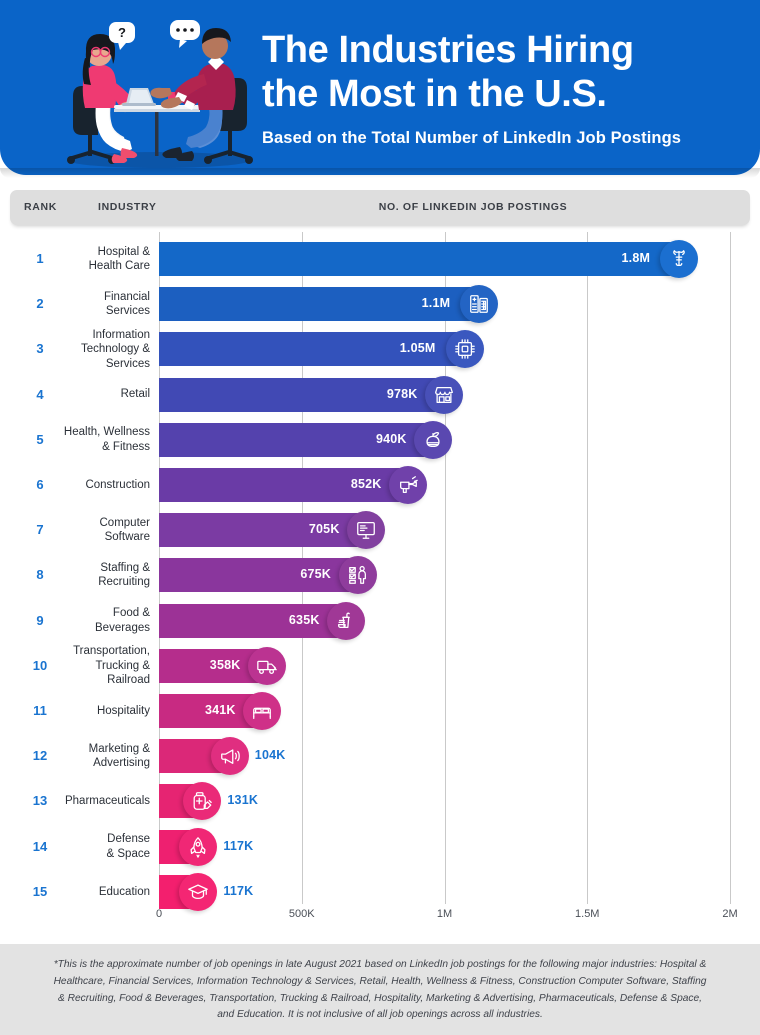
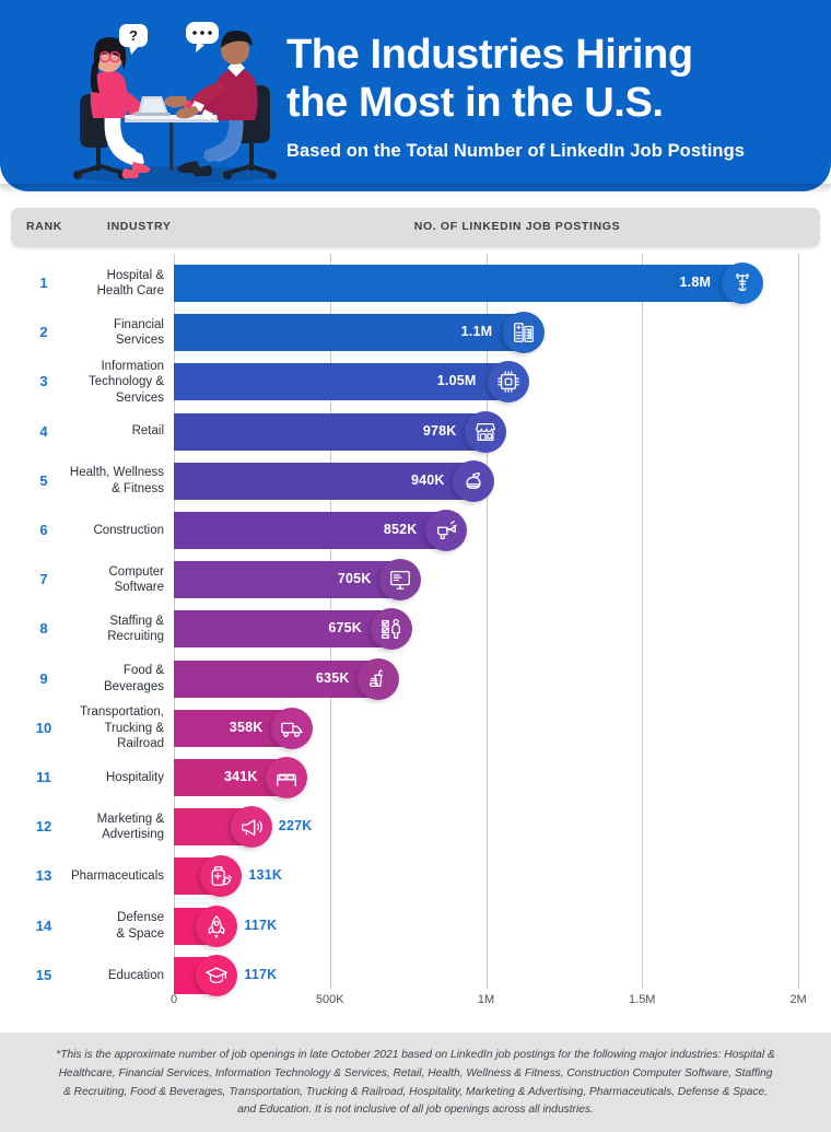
  ?
  The Industries Hiring
  the Most in the U.S.
  Based on the Total Number of LinkedIn Job Postings
  RANK
  INDUSTRY
  NO. OF LINKEDIN JOB POSTINGS
  1
  Hospital &
  Health Care
  1.8M
  2
  Financial
  Services
  1.1M
  3
  Information
  Technology &
  Services
  1.05M
  4
  Retail
  978K
  5
  Health, Wellness
  & Fitness
  940K
  6
  Construction
  852K
  7
  Computer
  Software
  705K
  8
  Staffing &
  Recruiting
  675K
  9
  Food &
  Beverages
  635K
  10
  Transportation,
  Trucking &
  Railroad
  358K
  11
  Hospitality
  341K
  12
  Marketing &
  Advertising
- 104K
+ 227K
  13
  Pharmaceuticals
  131K
  14
  Defense
  & Space
  117K
  15
  Education
  117K
  0
  500K
  1M
  1.5M
  2M
- *This is the approximate number of job openings in late August 2021 based on LinkedIn job postings for the following major industries: Hospital & Healthcare, Financial Services, Information Technology & Services, Retail, Health, Wellness & Fitness, Construction Computer Software, Staffing & Recruiting, Food & Beverages, Transportation, Trucking & Railroad, Hospitality, Marketing & Advertising, Pharmaceuticals, Defense & Space, and Education. It is not inclusive of all job openings across all industries.
+ *This is the approximate number of job openings in late October 2021 based on LinkedIn job postings for the following major industries: Hospital & Healthcare, Financial Services, Information Technology & Services, Retail, Health, Wellness & Fitness, Construction Computer Software, Staffing & Recruiting, Food & Beverages, Transportation, Trucking & Railroad, Hospitality, Marketing & Advertising, Pharmaceuticals, Defense & Space, and Education. It is not inclusive of all job openings across all industries.
